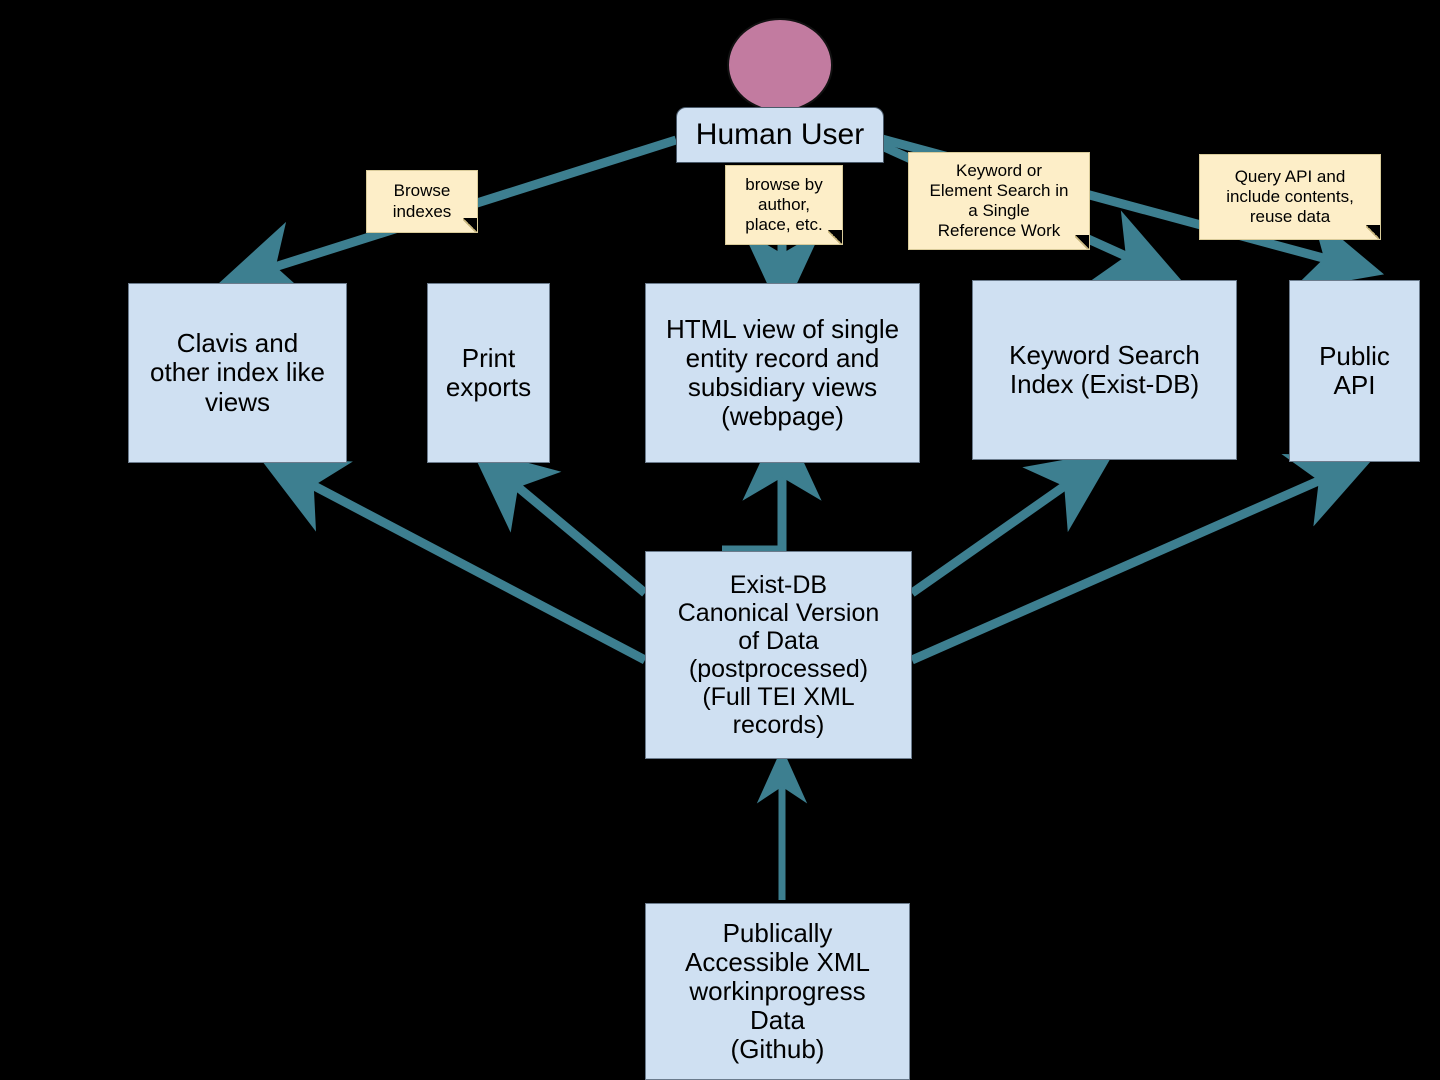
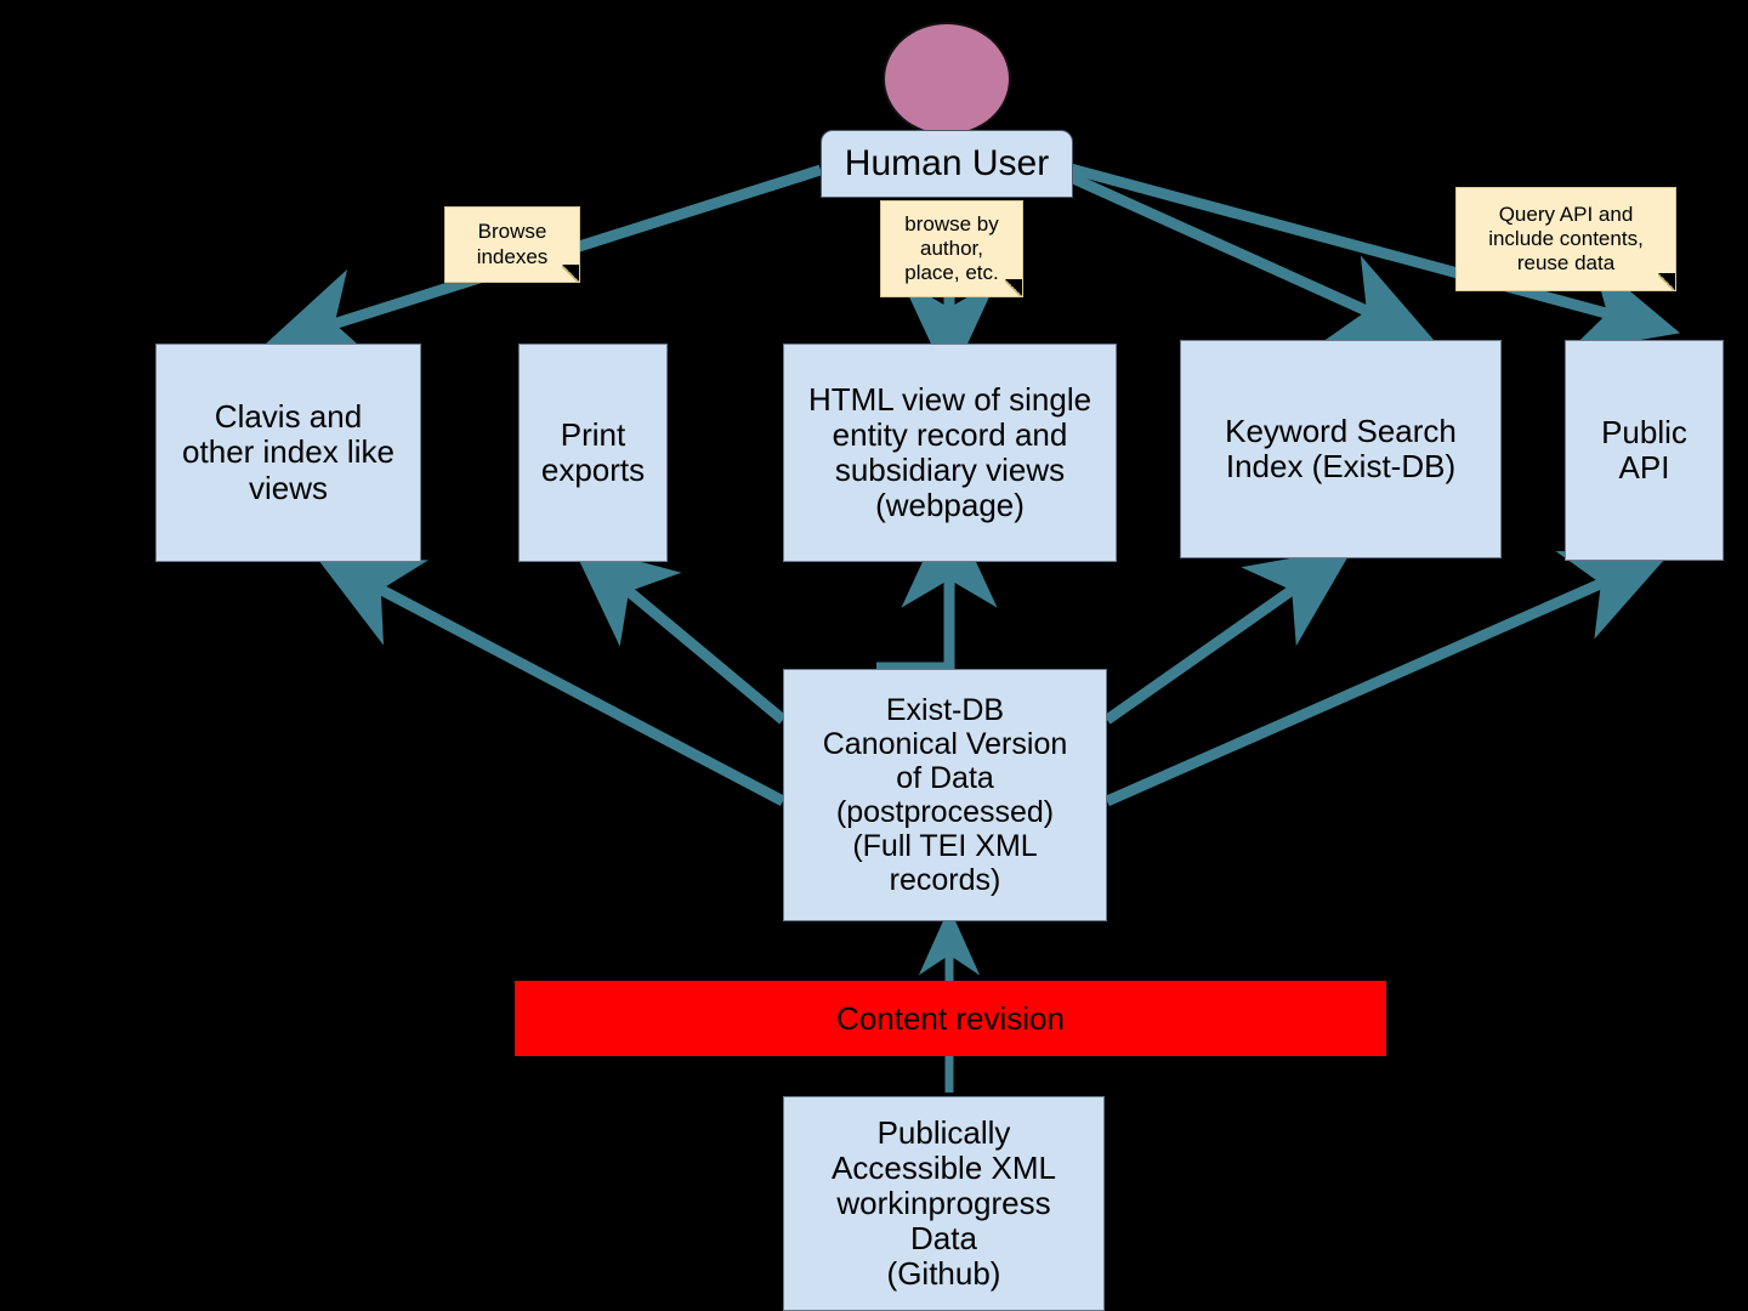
  Human User
  Browse
  indexes
  browse by
  author,
  place, etc.
- Keyword or
- Element Search in
- a Single
- Reference Work
  Query API and
  include contents,
  reuse data
  Clavis and
  other index like
  views
  Print
  exports
  HTML view of single
  entity record and
  subsidiary views
  (webpage)
  Keyword Search
  Index (Exist-DB)
  Public
  API
  Exist-DB
  Canonical Version
  of Data
  (postprocessed)
  (Full TEI XML
  records)
  Publically
  Accessible XML
  workinprogress
  Data
  (Github)
+ Content revision
